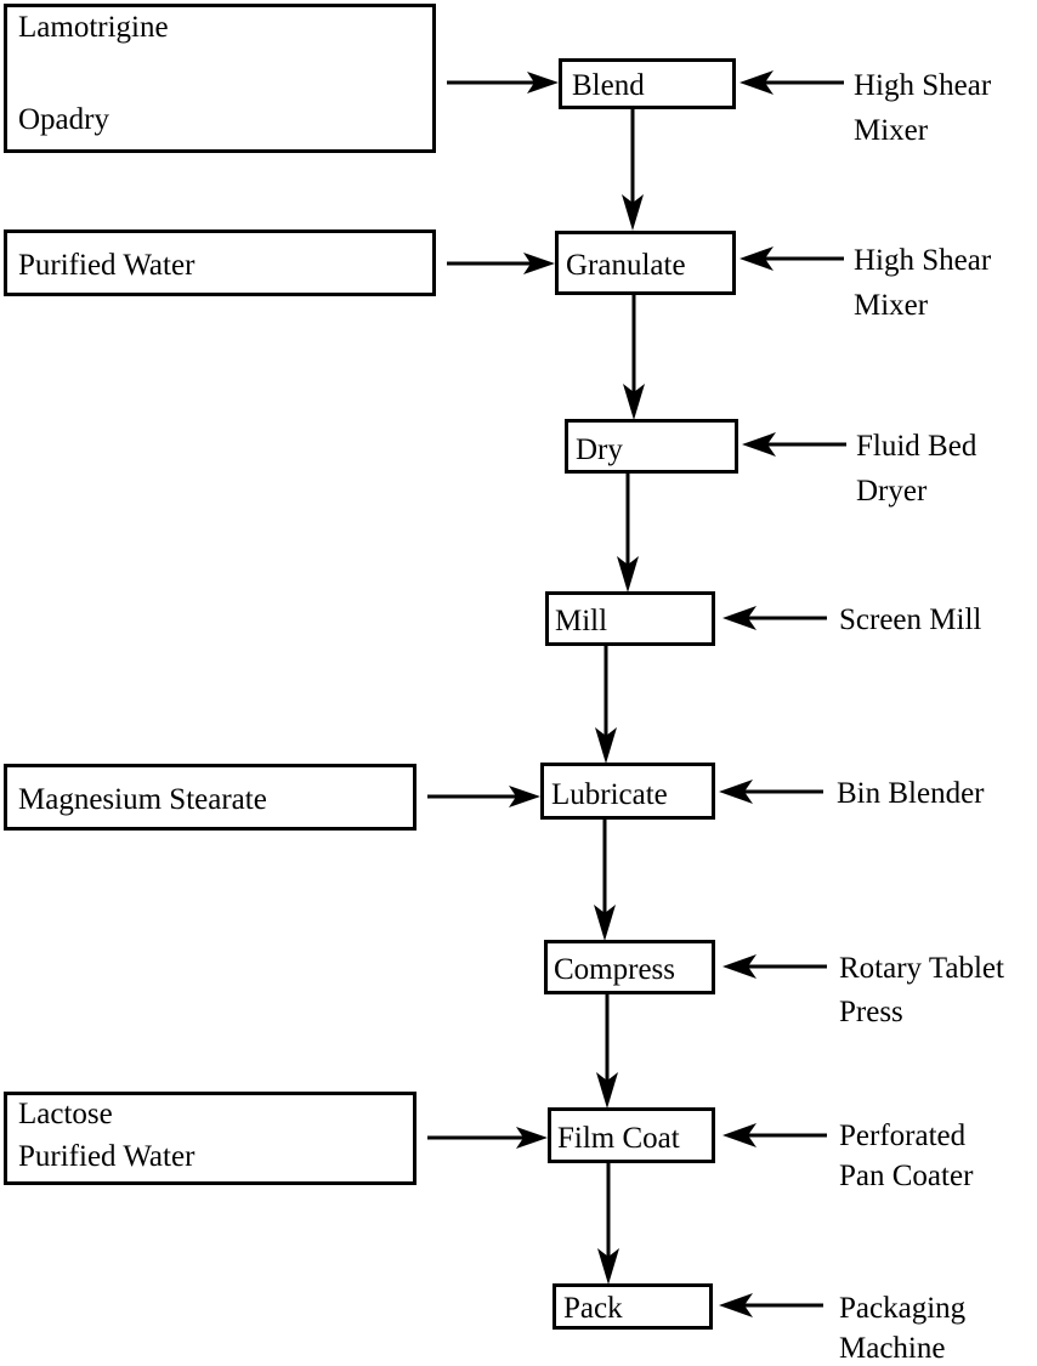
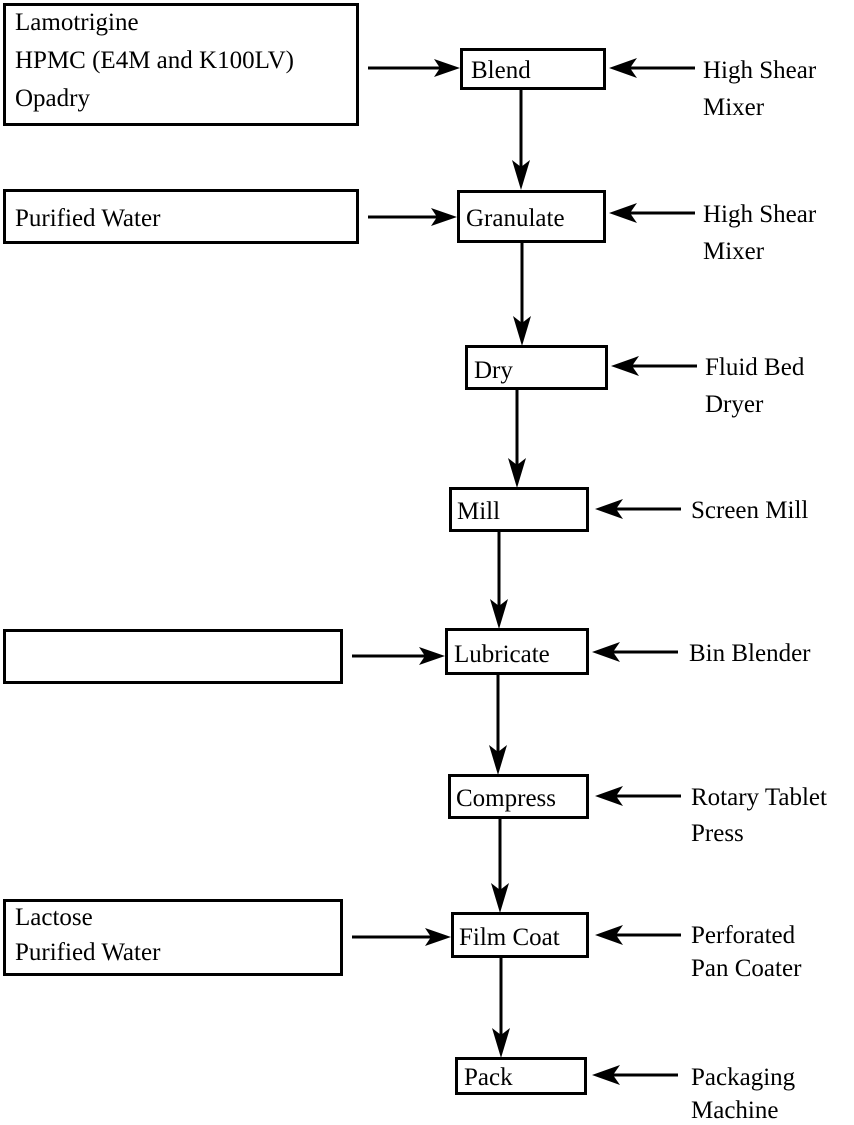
  Lamotrigine
+ HPMC (E4M and K100LV)
  Opadry
  Purified Water
- Magnesium Stearate
  Lactose
  Purified Water
  Blend
  Granulate
  Dry
  Mill
  Lubricate
  Compress
  Film Coat
  Pack
  High Shear
  Mixer
  High Shear
  Mixer
  Fluid Bed
  Dryer
  Screen Mill
  Bin Blender
  Rotary Tablet
  Press
  Perforated
  Pan Coater
  Packaging
  Machine
